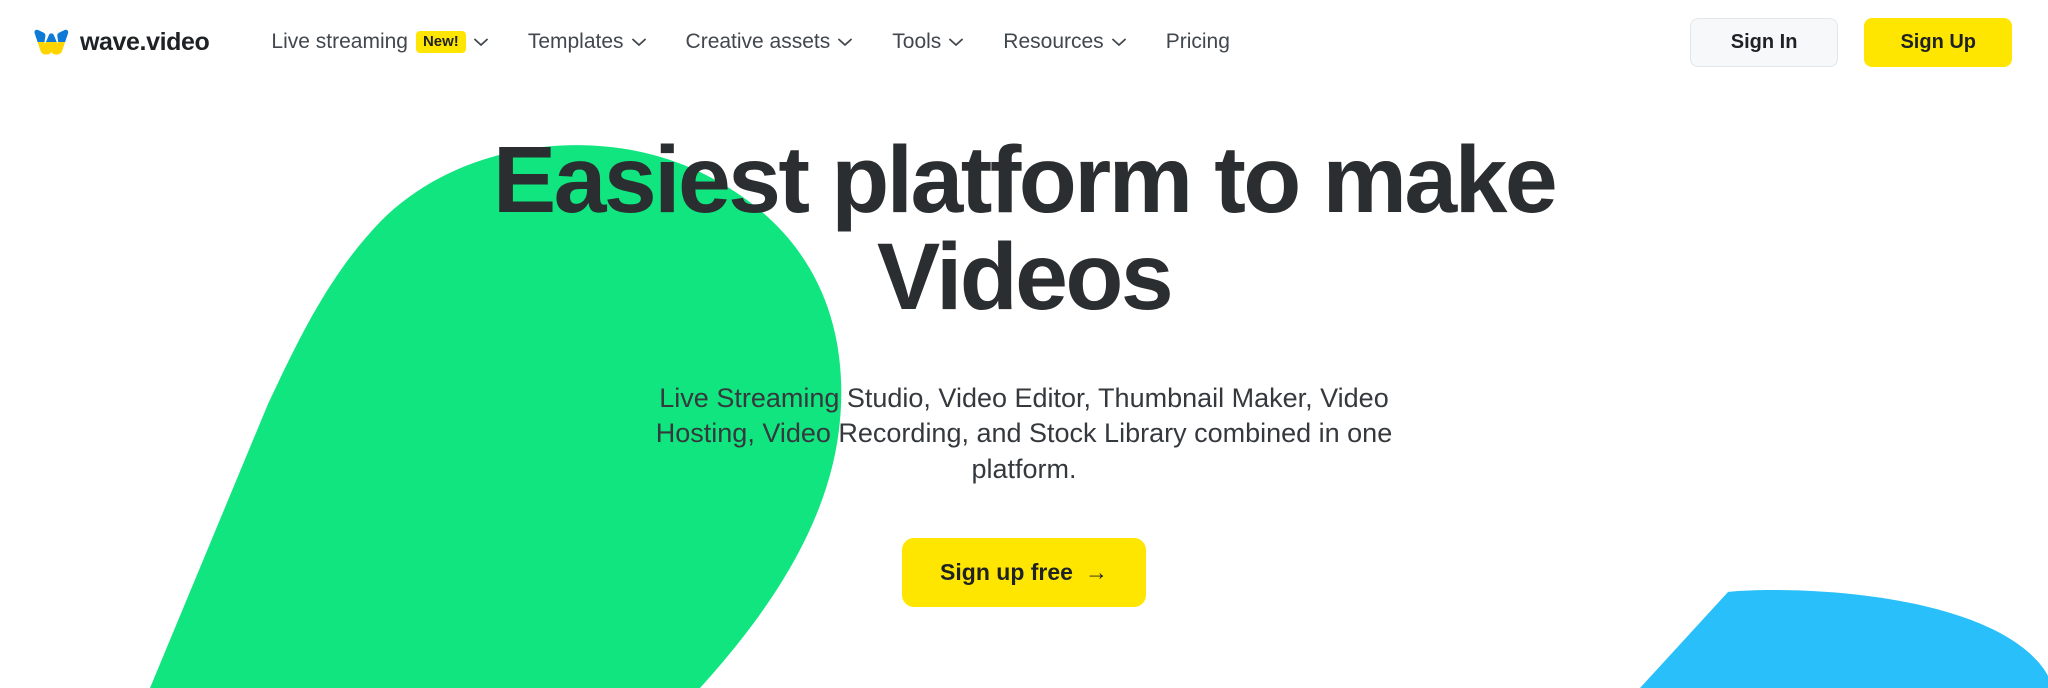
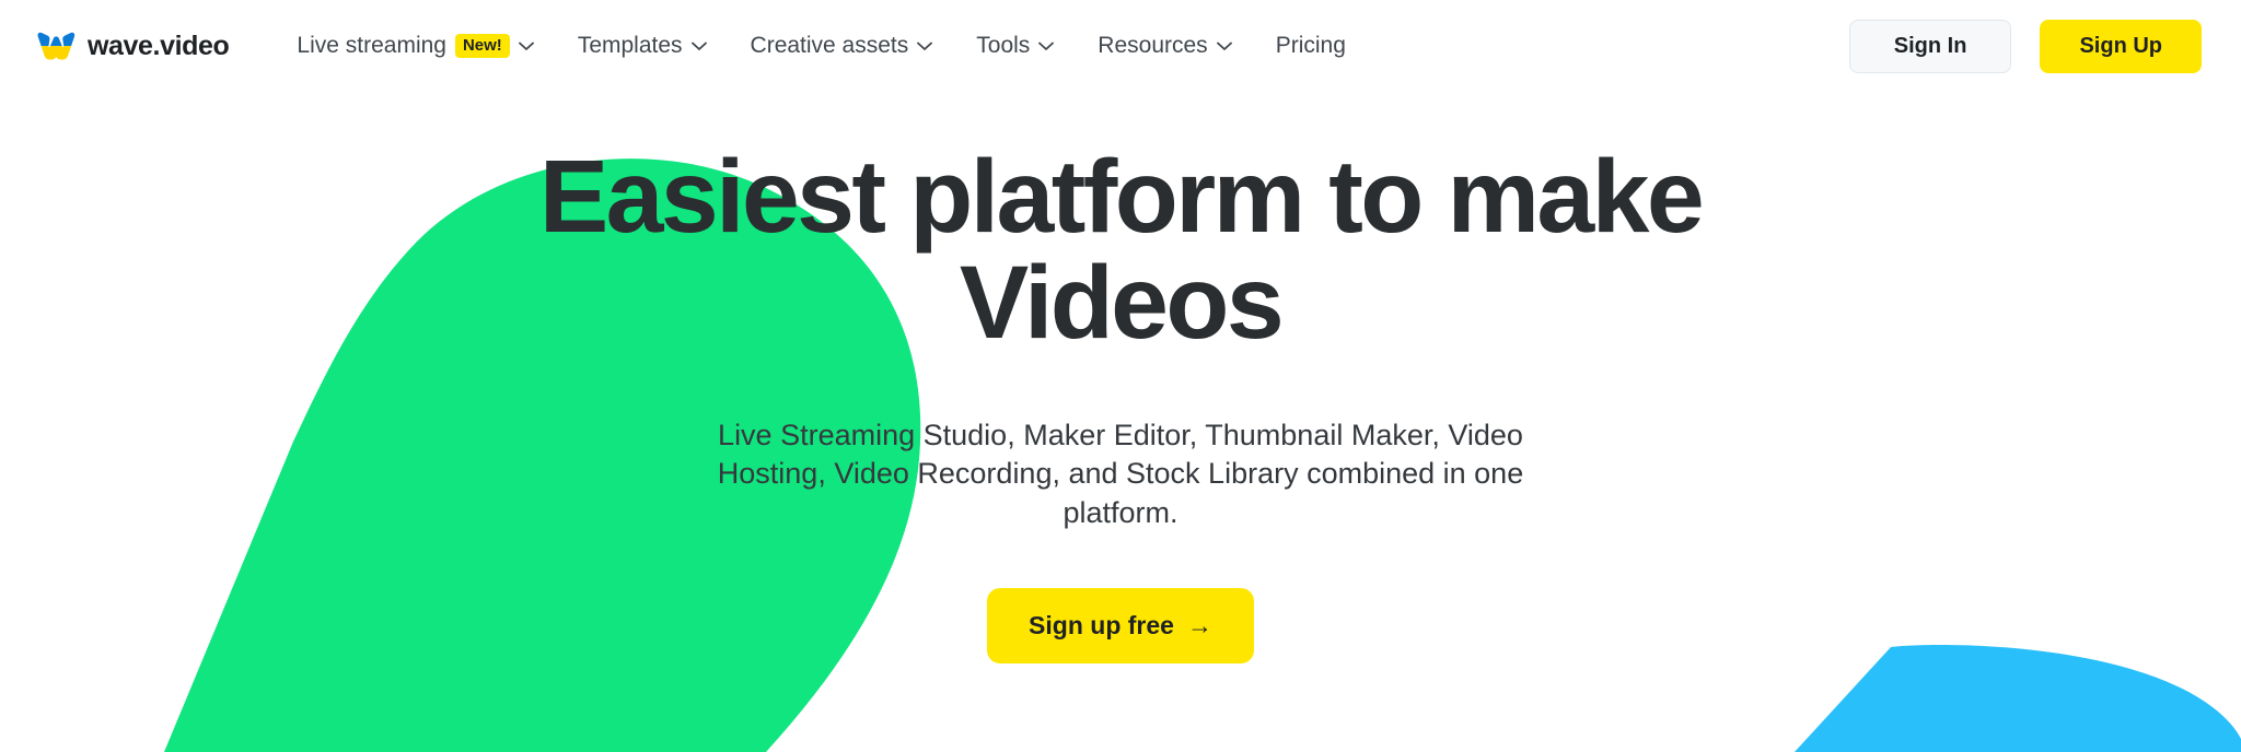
  wave.video
  Live streaming
  New!
  Templates
  Creative assets
  Tools
  Resources
  Pricing
  Sign In
  Sign Up
  Easiest platform to make
  Videos
- Live Streaming Studio, Video Editor, Thumbnail Maker, Video Hosting, Video Recording, and Stock Library combined in one platform.
+ Live Streaming Studio, Maker Editor, Thumbnail Maker, Video Hosting, Video Recording, and Stock Library combined in one platform.
  Sign up free
  →
